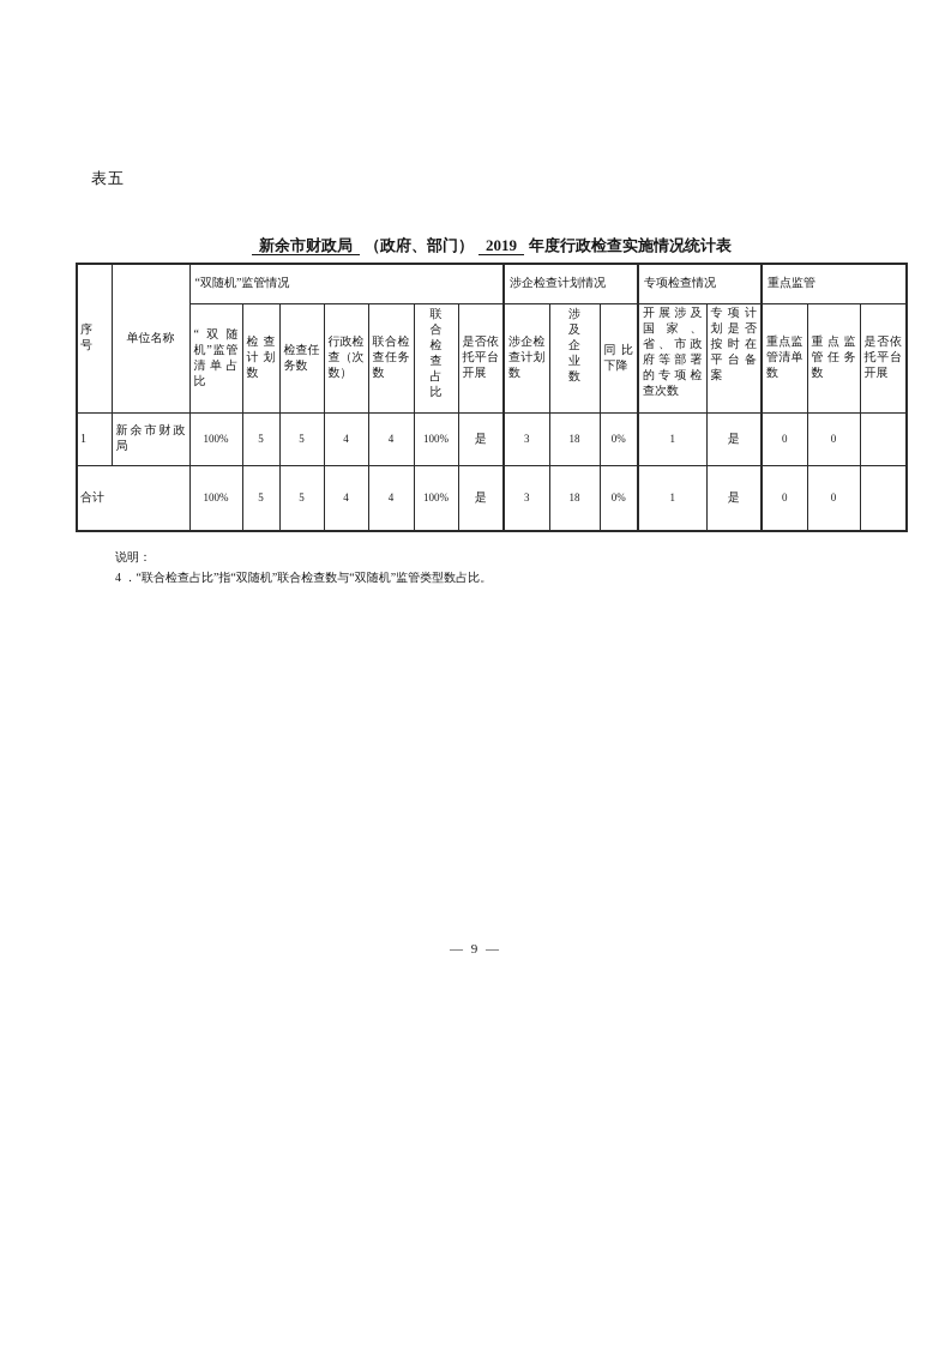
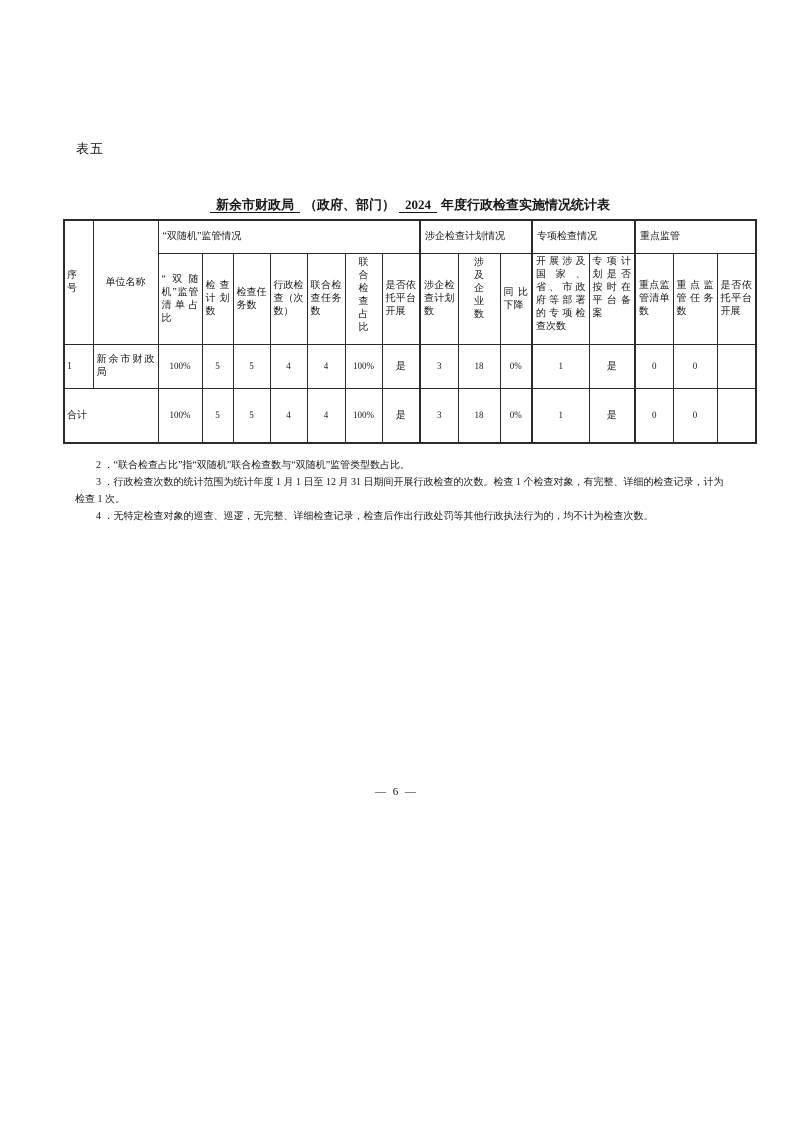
  表五
- 新余市财政局 （政府、部门） 2019 年度行政检查实施情况统计表
+ 新余市财政局 （政府、部门） 2024 年度行政检查实施情况统计表
  序号	单位名称	“双随机”监管情况	涉企检查计划情况	专项检查情况	重点监管
  “双随机”监管清单占比	检查计划数	检查任务数	行政检查（次数）	联合检查任务数	联合检查占比	是否依托平台开展	涉企检查计划数	涉及企业数	同比下降	开展涉及国家、省、市政府等部署的专项检查次数	专项计划是否按时在平台备案	重点监管清单数	重点监管任务数	是否依托平台开展
  1	新余市财政局	100%	5	5	4	4	100%	是	3	18	0%	1	是	0	0
  合计	100%	5	5	4	4	100%	是	3	18	0%	1	是	0	0
- 说明：
- 4 ．“联合检查占比”指“双随机”联合检查数与“双随机”监管类型数占比。
+ 2 ．“联合检查占比”指“双随机”联合检查数与“双随机”监管类型数占比。
+ 3 ．行政检查次数的统计范围为统计年度 1 月 1 日至 12 月 31 日期间开展行政检查的次数。检查 1 个检查对象，有完整、详细的检查记录，计为检查 1 次。
+ 4 ．无特定检查对象的巡查、巡逻，无完整、详细检查记录，检查后作出行政处罚等其他行政执法行为的，均不计为检查次数。
- — 9 —
+ — 6 —
